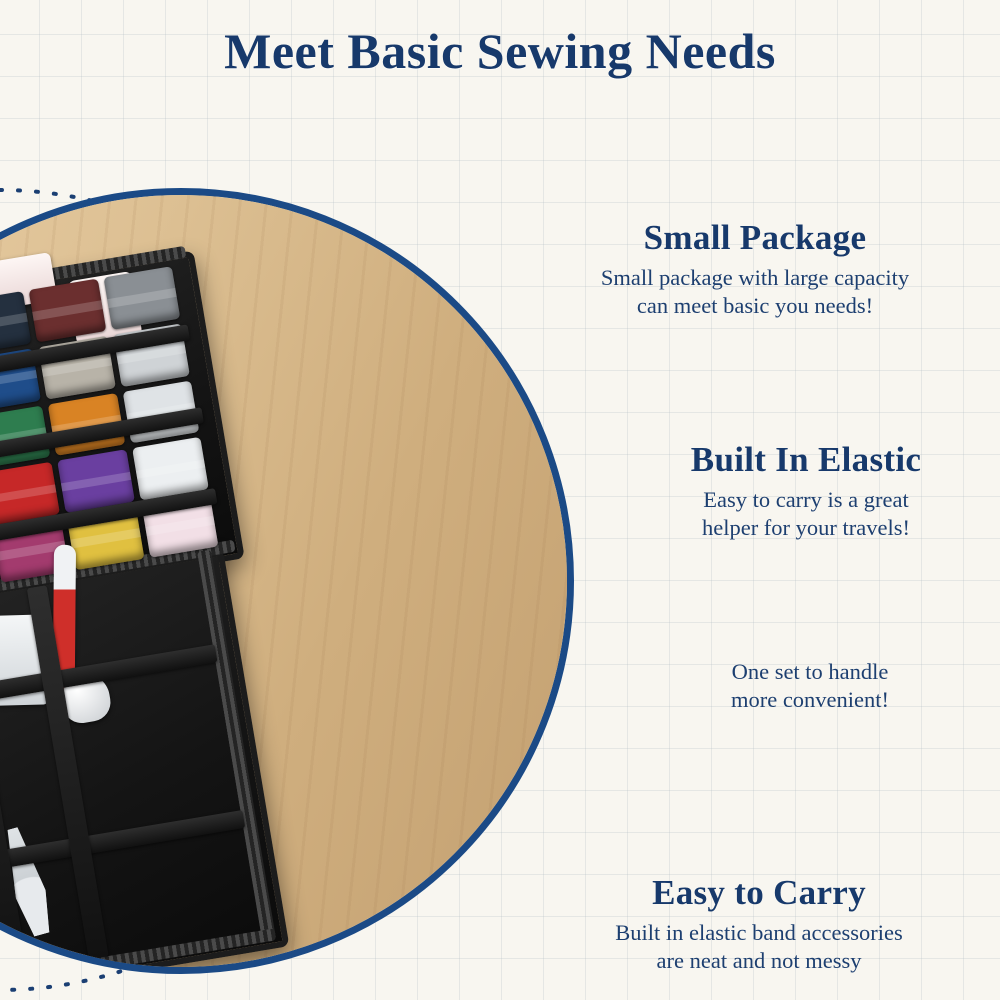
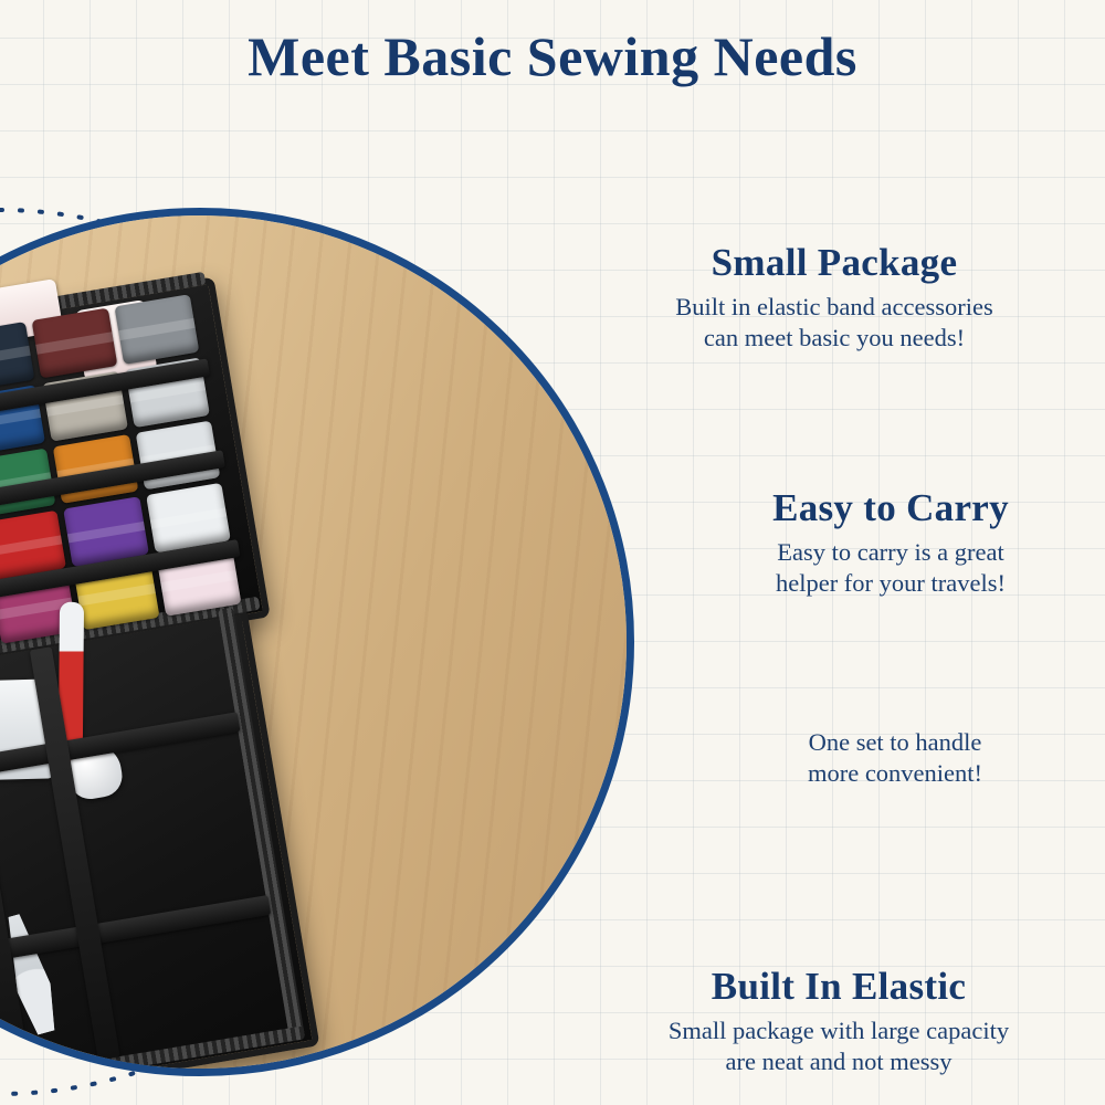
  Meet Basic Sewing Needs
  Small Package
- Small package with large capacity
+ Built in elastic band accessories
  can meet basic you needs!
- Built In Elastic
+ Easy to Carry
  Easy to carry is a great
  helper for your travels!
  One set to handle
  more convenient!
- Easy to Carry
+ Built In Elastic
- Built in elastic band accessories
+ Small package with large capacity
  are neat and not messy
